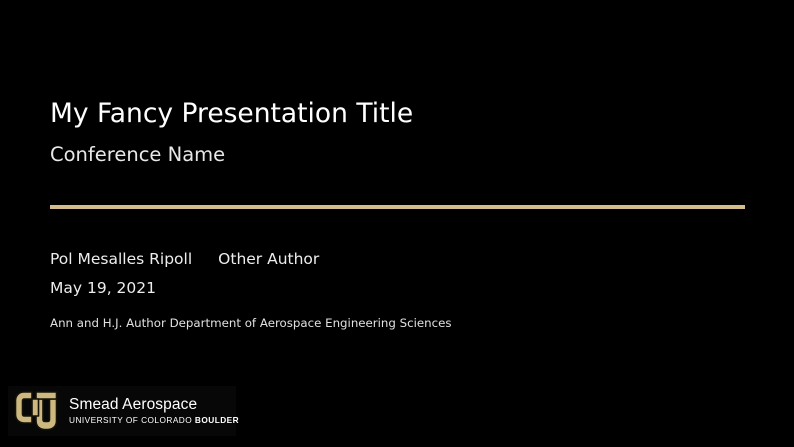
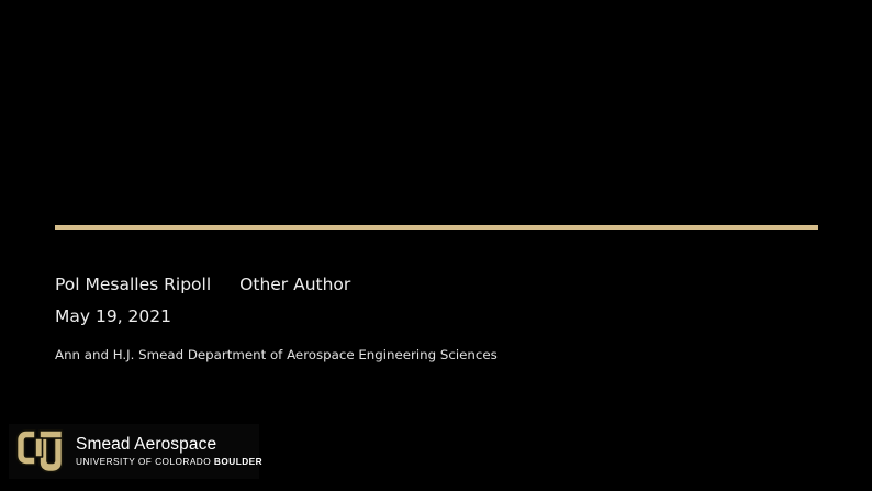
- My Fancy Presentation Title
- Conference Name
  Pol Mesalles Ripoll Other Author
  May 19, 2021
- Ann and H.J. Author Department of Aerospace Engineering Sciences
+ Ann and H.J. Smead Department of Aerospace Engineering Sciences
  Smead Aerospace
  UNIVERSITY OF COLORADO BOULDER
